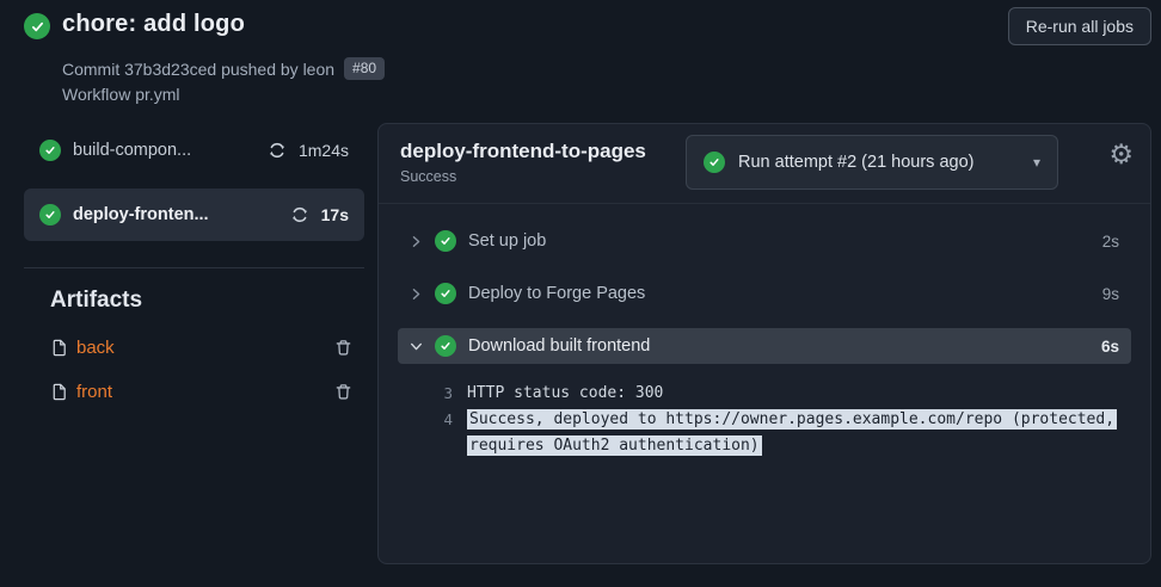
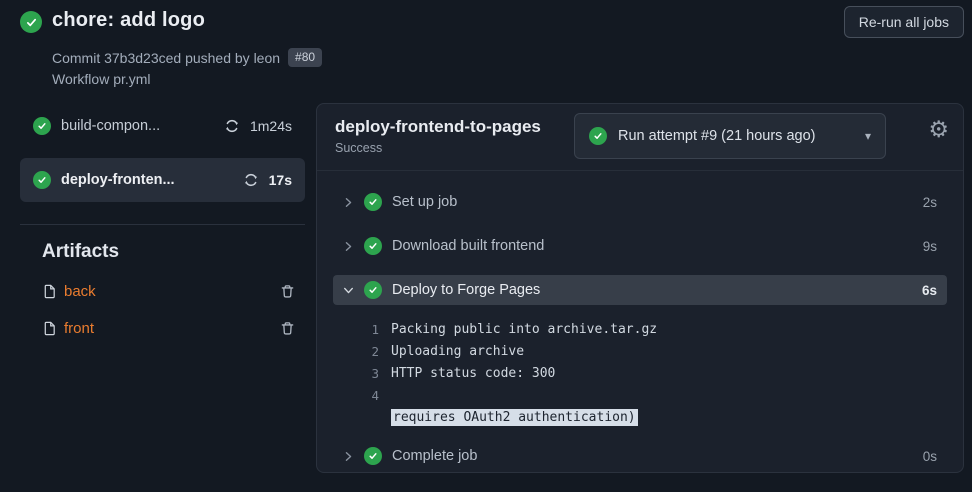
  chore: add logo
  Commit 37b3d23ced pushed by leon
  #80
  Workflow pr.yml
  Re-run all jobs
  build-compon...
  1m24s
  deploy-fronten...
  17s
  Artifacts
  back
  front
  deploy-frontend-to-pages
  Success
- Run attempt #2 (21 hours ago)
+ Run attempt #9 (21 hours ago)
  ▾
  ⚙
  Set up job
  2s
- Deploy to Forge Pages
+ Download built frontend
  9s
- Download built frontend
+ Deploy to Forge Pages
  6s
+ 1
+ Packing public into archive.tar.gz
+ 2
+ Uploading archive
  3
  HTTP status code: 300
  4
- Success, deployed to https://owner.pages.example.com/repo (protected,
  requires OAuth2 authentication)
+ Complete job
+ 0s
